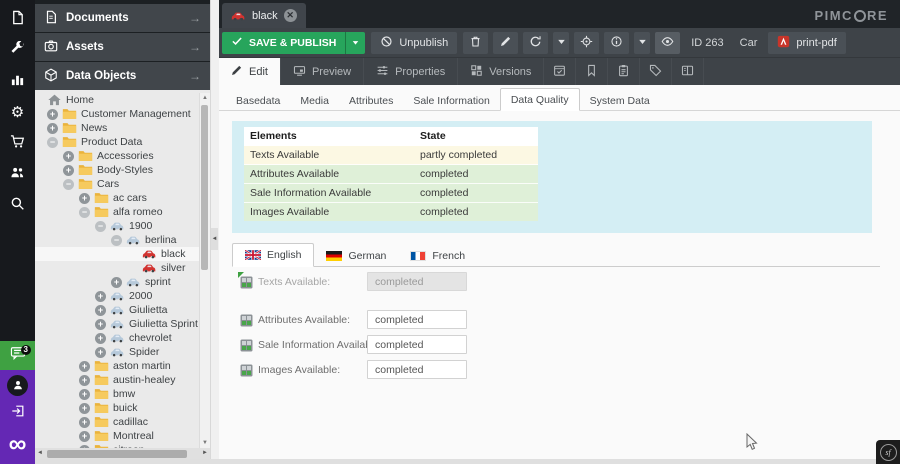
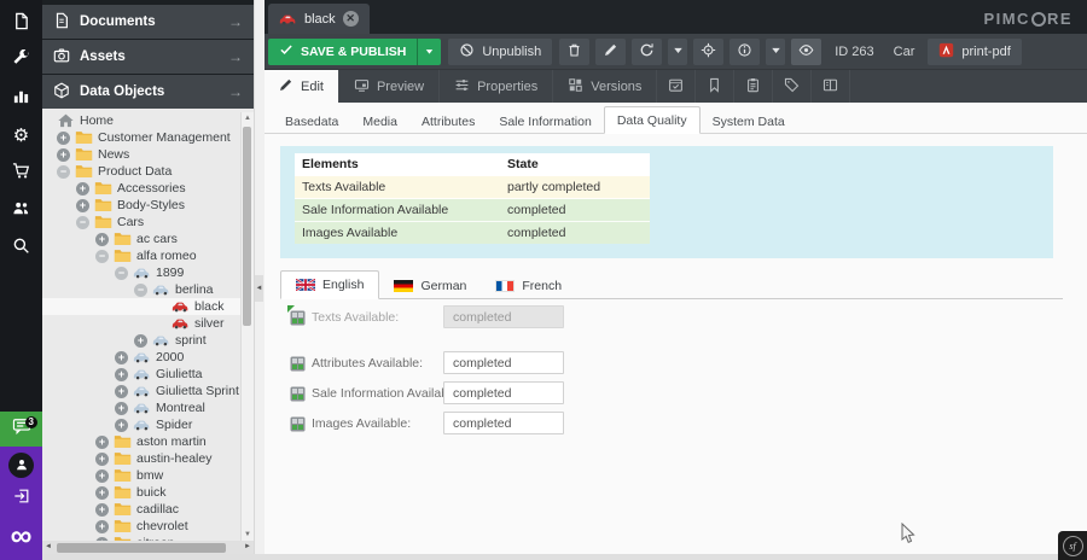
  ⚙
  3
  ∞
  Documents
  →
  Assets
  →
  Data Objects
  →
  Home
  +
  Customer Management
  +
  News
  −
  Product Data
  +
  Accessories
  +
  Body-Styles
  −
  Cars
  +
  ac cars
  −
  alfa romeo
  −
- 1900
+ 1899
  −
  berlina
  black
  silver
  +
  sprint
  +
  2000
  +
  Giulietta
  +
  Giulietta Sprint
  +
- chevrolet
+ Montreal
  +
  Spider
  +
  aston martin
  +
  austin-healey
  +
  bmw
  +
  buick
  +
  cadillac
  +
- Montreal
+ chevrolet
  black
  ✕
  PIMC
  RE
  SAVE & PUBLISH
  Unpublish
  ID 263
  Car
  print-pdf
  Edit
  Preview
  Properties
  Versions
  Basedata
  Media
  Attributes
  Sale Information
  Data Quality
  System Data
  Elements	State
  Texts Available	partly completed
- Attributes Available	completed
  Sale Information Available	completed
  Images Available	completed
  English
  German
  French
  Texts Available:
  completed
  Attributes Available:
  completed
  Sale Information Availa
  completed
  Images Available:
  completed
  sf
